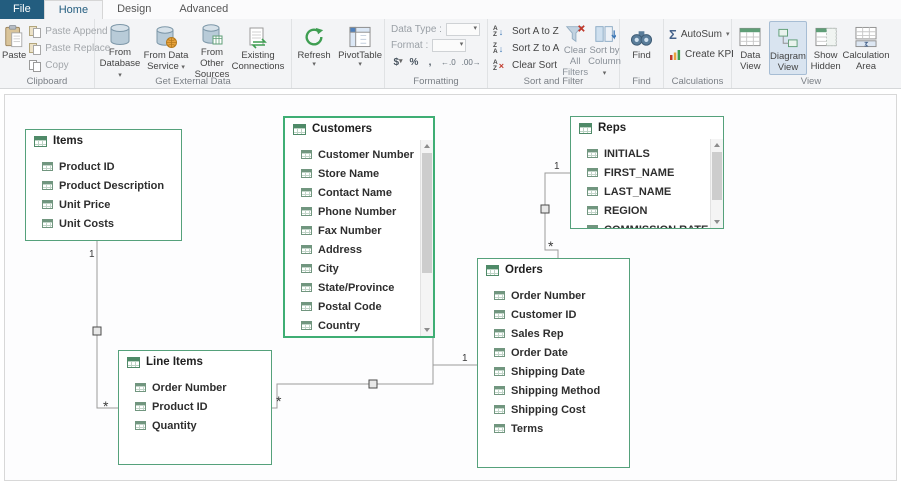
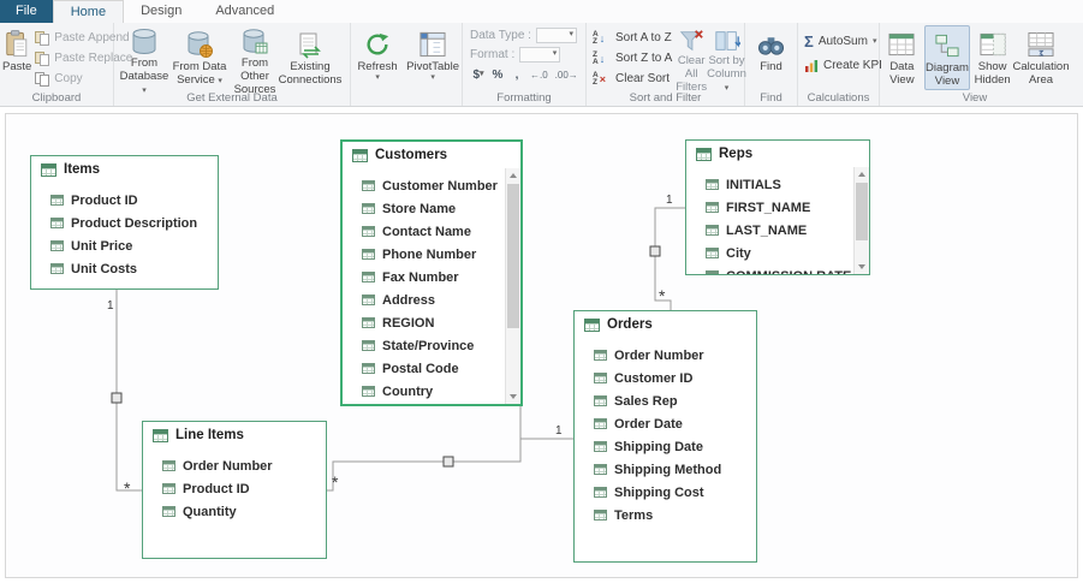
  File
  Home
  Design
  Advanced
  Paste
  Paste Append
  Paste Replace
  Copy
  Clipboard
  From
  Database
  From Data
  Service
  From Other
  Sources
  Existing
  Connections
  Get External Data
  Refresh
  PivotTable
  Data Type :
  Format :
  $
  %
  ,
  ←.0
  .00→
  Formatting
  ↓
  Sort A to Z
  ↓
  Sort Z to A
  ×
  Clear Sort
  Clear All
  Filters
  Sort by
  Column
  Sort and Filter
  Find
  Find
  Σ
  AutoSum
  Create KPI
  Calculations
  Data
  View
  Diagram
  View
  Show
  Hidden
  Calculation
  Area
  View
  1
  *
  1
  *
  1
  *
  Items
  Product ID
  Product Description
  Unit Price
  Unit Costs
  Customers
  Customer Number
  Store Name
  Contact Name
  Phone Number
  Fax Number
  Address
- City
+ REGION
  State/Province
  Postal Code
  Country
  Reps
  INITIALS
  FIRST_NAME
  LAST_NAME
- REGION
+ City
  Orders
  Order Number
  Customer ID
  Sales Rep
  Order Date
  Shipping Date
  Shipping Method
  Shipping Cost
  Terms
  Line Items
  Order Number
  Product ID
  Quantity
